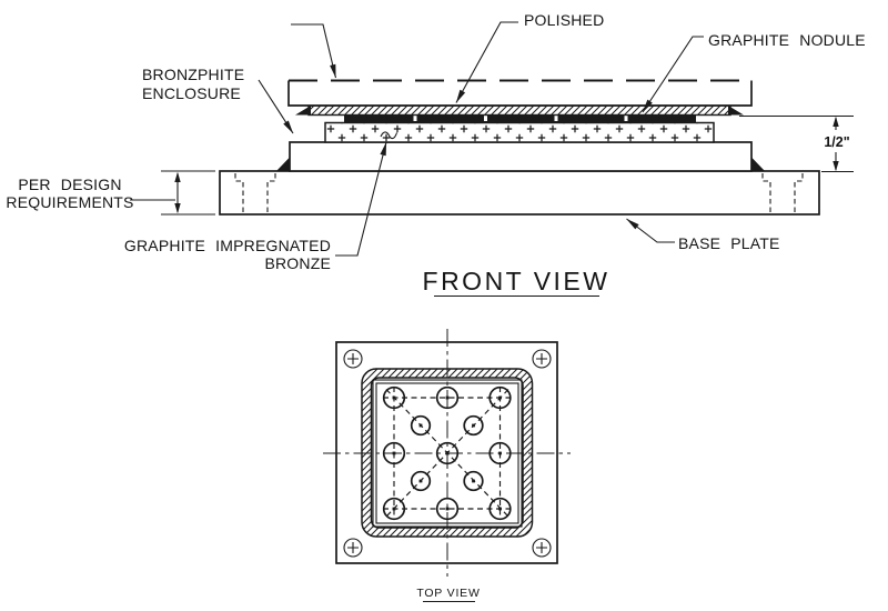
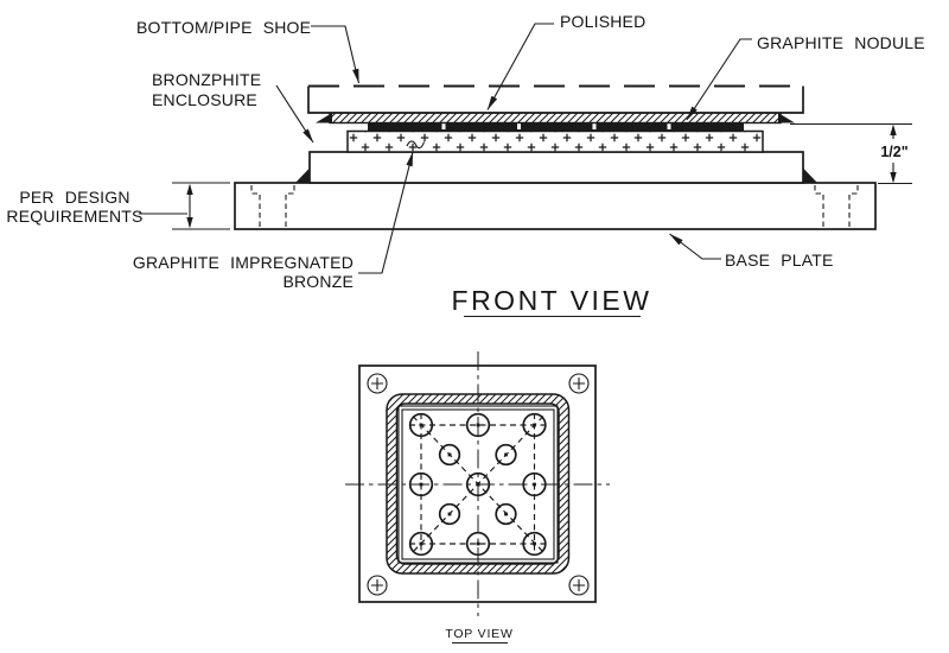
  1/2"
+ BOTTOM/PIPE SHOE
  POLISHED
  GRAPHITE NODULE
  BRONZPHITE
  ENCLOSURE
  PER DESIGN
  REQUIREMENTS
  GRAPHITE IMPREGNATED
  BRONZE
  BASE PLATE
  FRONT VIEW
  TOP VIEW
